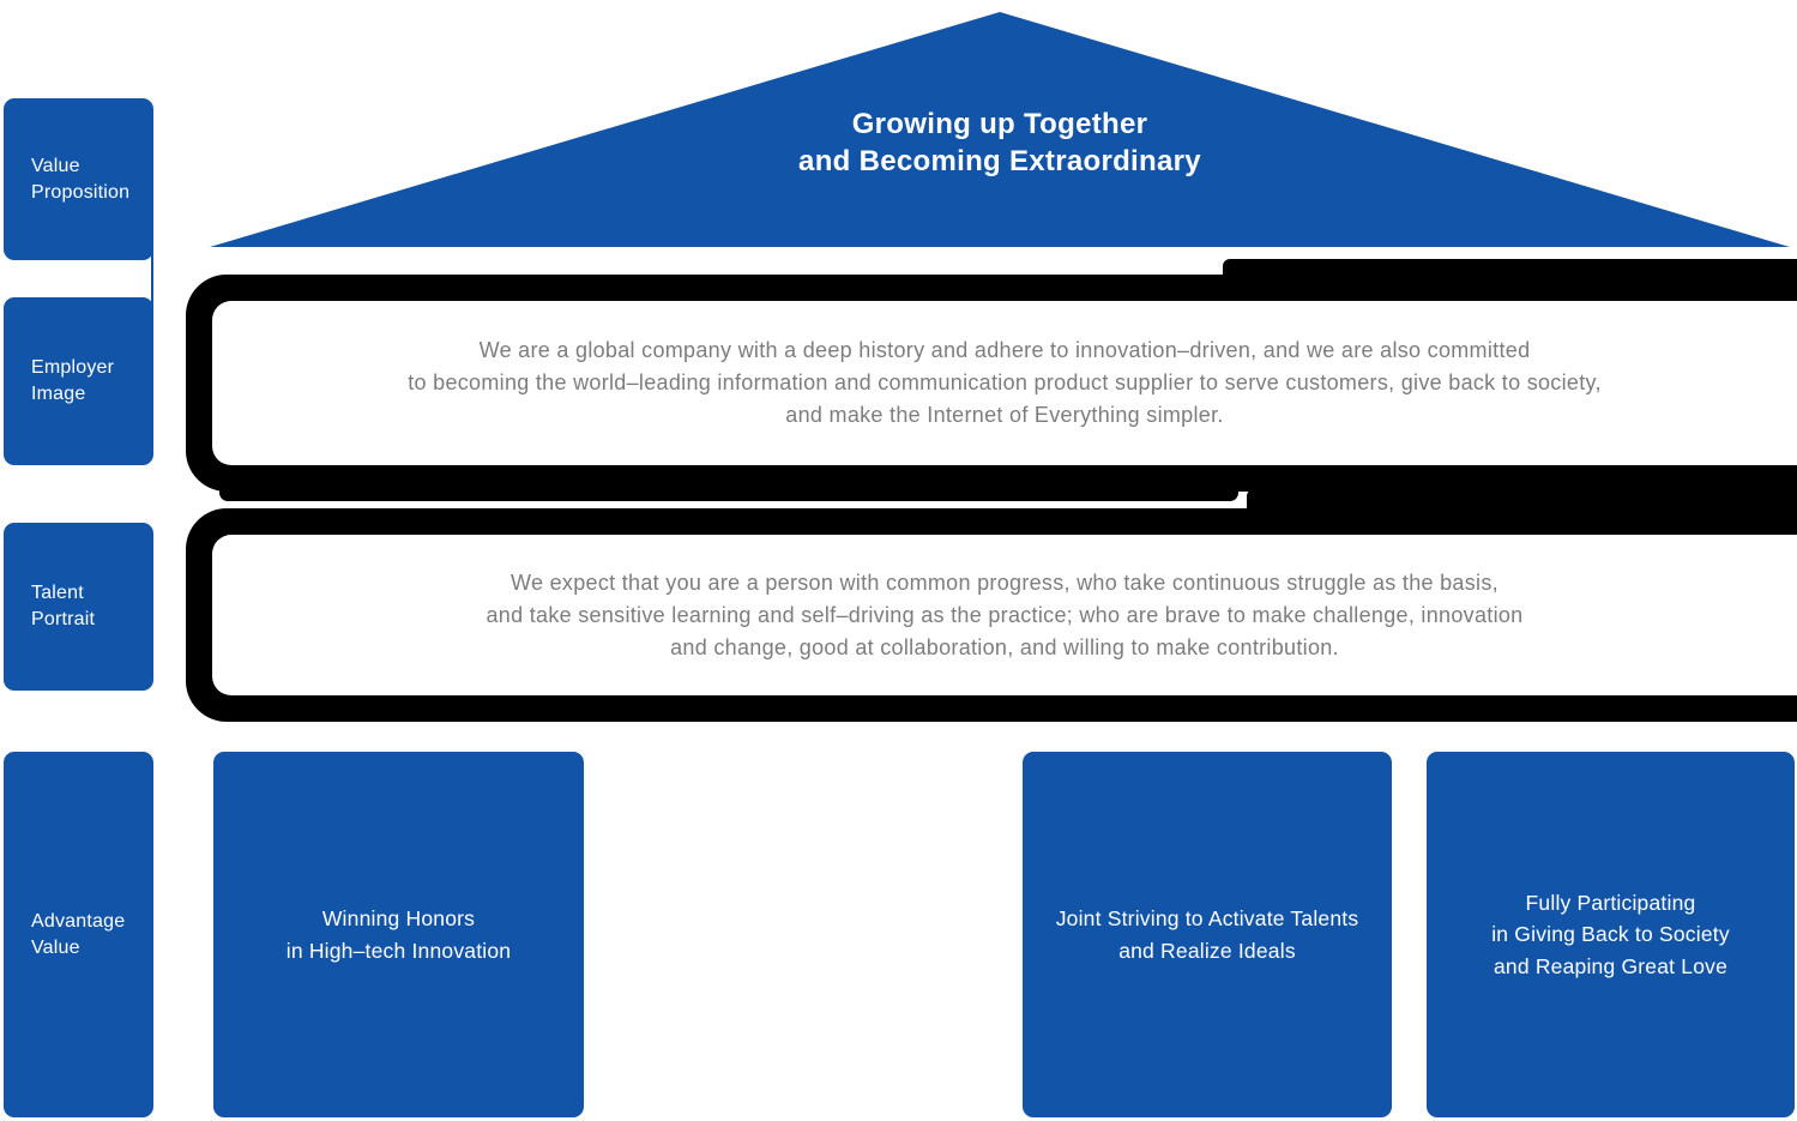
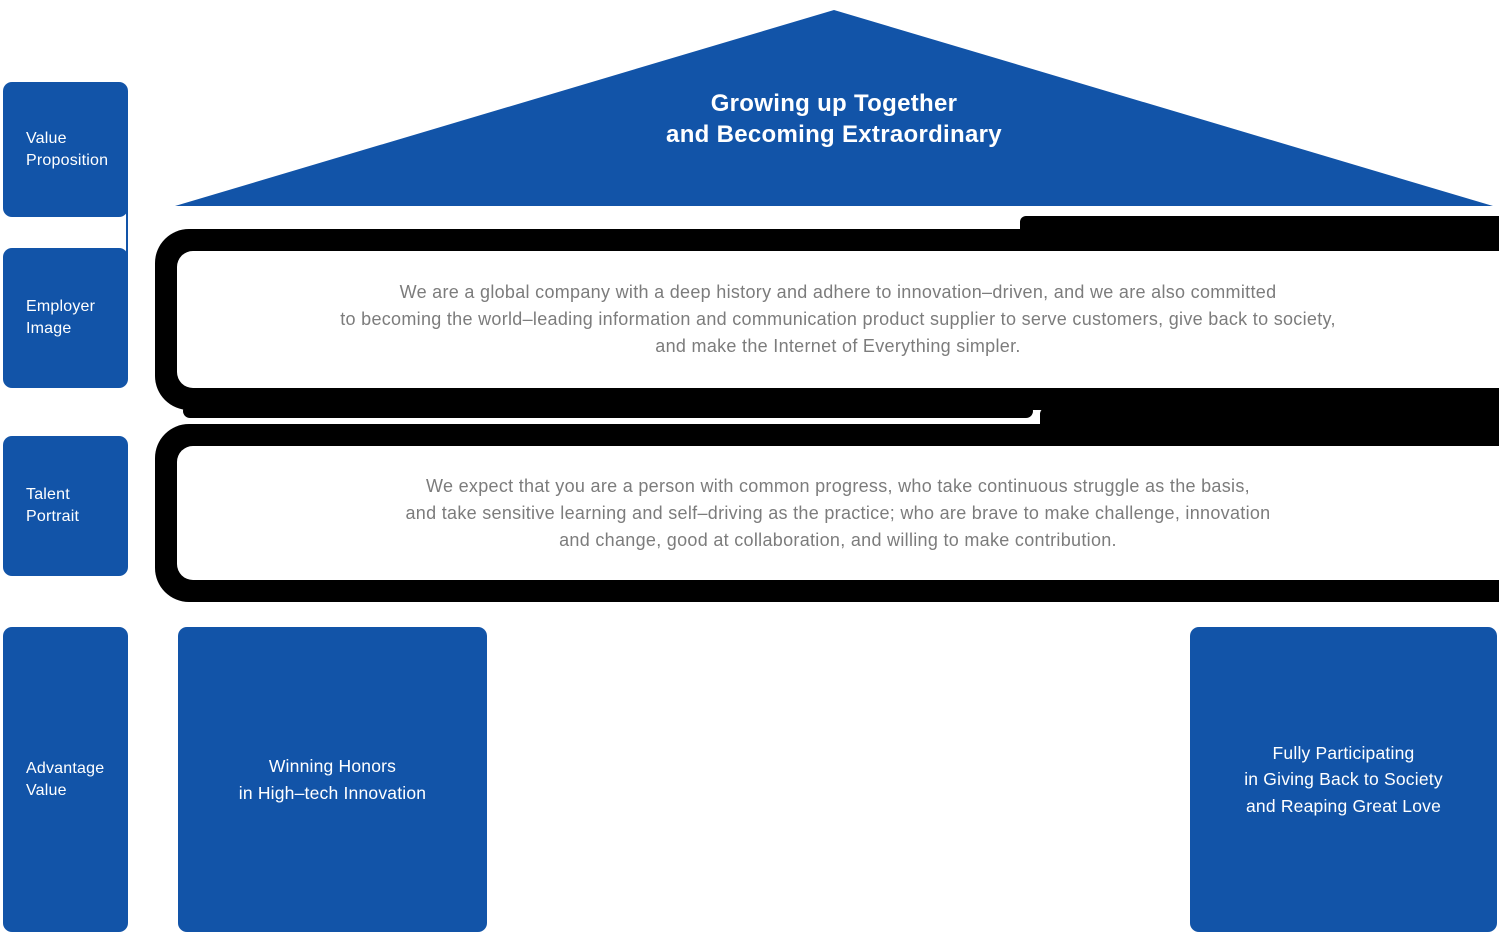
  Growing up Together
  and Becoming Extraordinary
  Value
  Proposition
  Employer
  Image
  Talent
  Portrait
  Advantage
  Value
  We are a global company with a deep history and adhere to innovation–driven, and we are also committed
  to becoming the world–leading information and communication product supplier to serve customers, give back to society,
  and make the Internet of Everything simpler.
  We expect that you are a person with common progress, who take continuous struggle as the basis,
  and take sensitive learning and self–driving as the practice; who are brave to make challenge, innovation
  and change, good at collaboration, and willing to make contribution.
  Winning Honors
  in High–tech Innovation
- Joint Striving to Activate Talents
- and Realize Ideals
  Fully Participating
  in Giving Back to Society
  and Reaping Great Love
